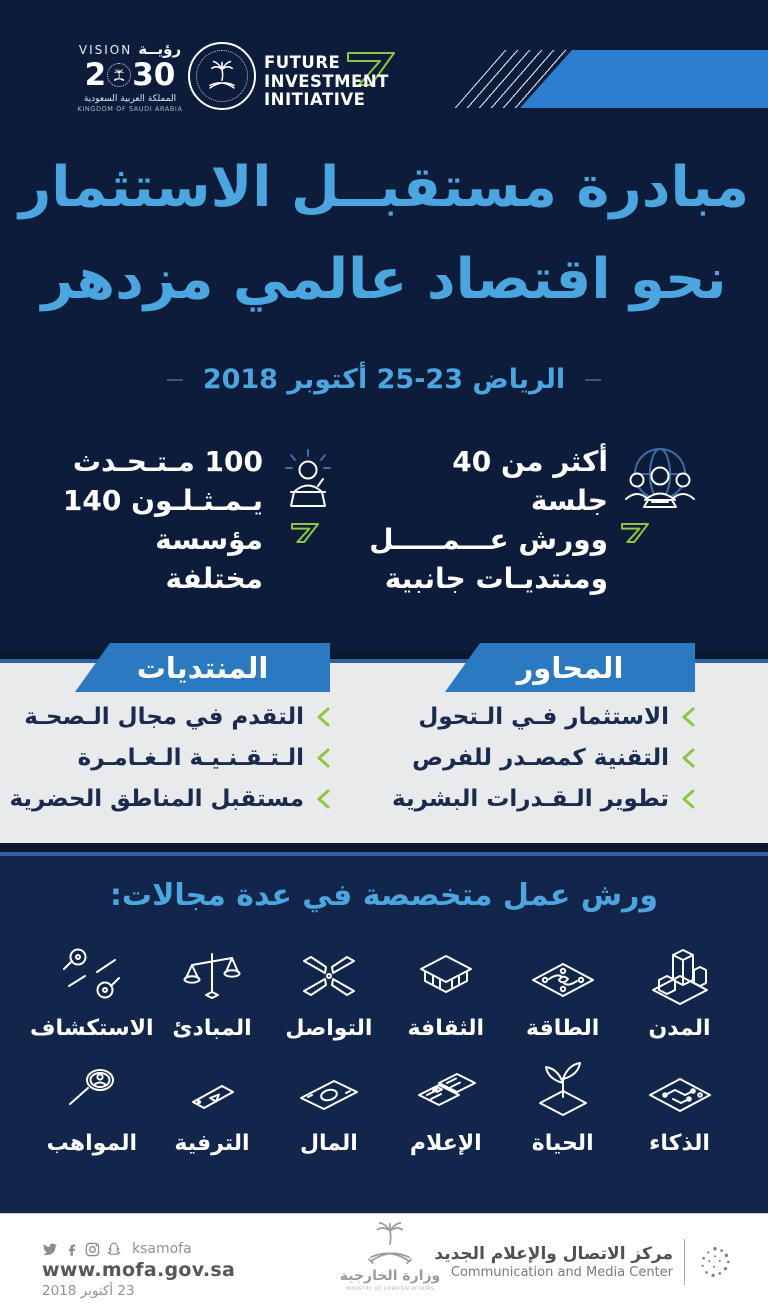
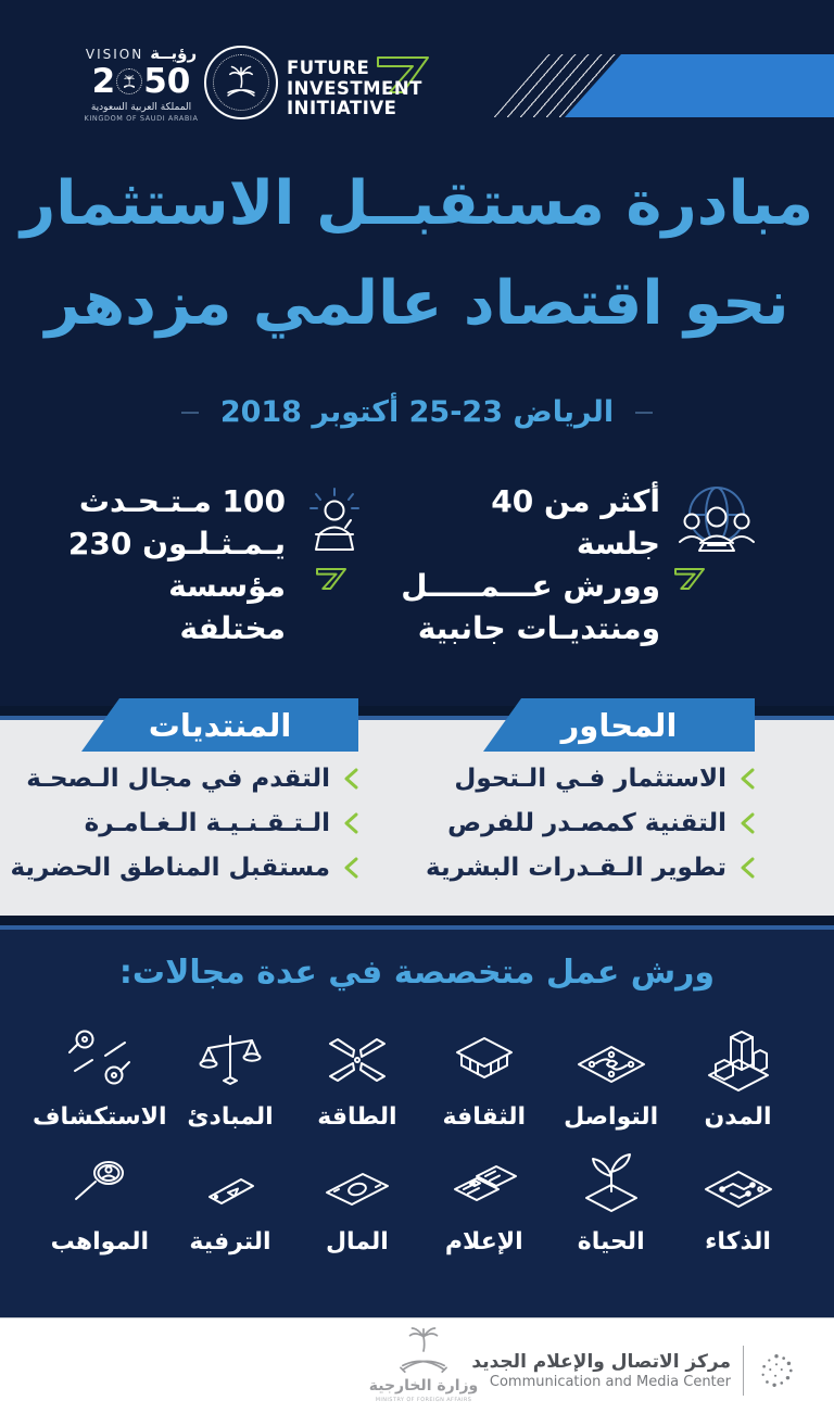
  VISION
  رؤيــة
  2
- 30
+ 50
  المملكة العربية السعودية
  KINGDOM OF SAUDI ARABIA
  FUTURE
  INVESTMENT
  INITIATIVE
  مبادرة مستقبــل الاستثمار
  نحو اقتصاد عالمي مزدهر
  الرياض 23-25 أكتوبر 2018
  أكثر من 40 جلسة
  وورش عـــمـــــل
  ومنتديـات جانبية
  100 مـتـحـدث
- يـمـثـلـون 140
+ يـمـثـلـون 230
  مؤسسة مختلفة
  المحاور
  المنتديات
  الاستثمار فـي الـتحول
  التقنية كمصـدر للفرص
  تطوير الـقـدرات البشرية
  التقدم في مجال الـصحـة
  الـتـقـنـيـة الـغـامـرة
  مستقبل المناطق الحضرية
  ورش عمل متخصصة في عدة مجالات:
  المدن
- الطاقة
+ التواصل
  الثقافة
- التواصل
+ الطاقة
  المبادئ
  الاستكشاف
  الذكاء
  الحياة
  الإعلام
  المال
  الترفية
  المواهب
- ksamofa
- www.mofa.gov.sa
- 23 أكتوبر 2018
  وزارة الخارجية
  مركز الاتصال والإعلام الجديد
  Communication and Media Center
